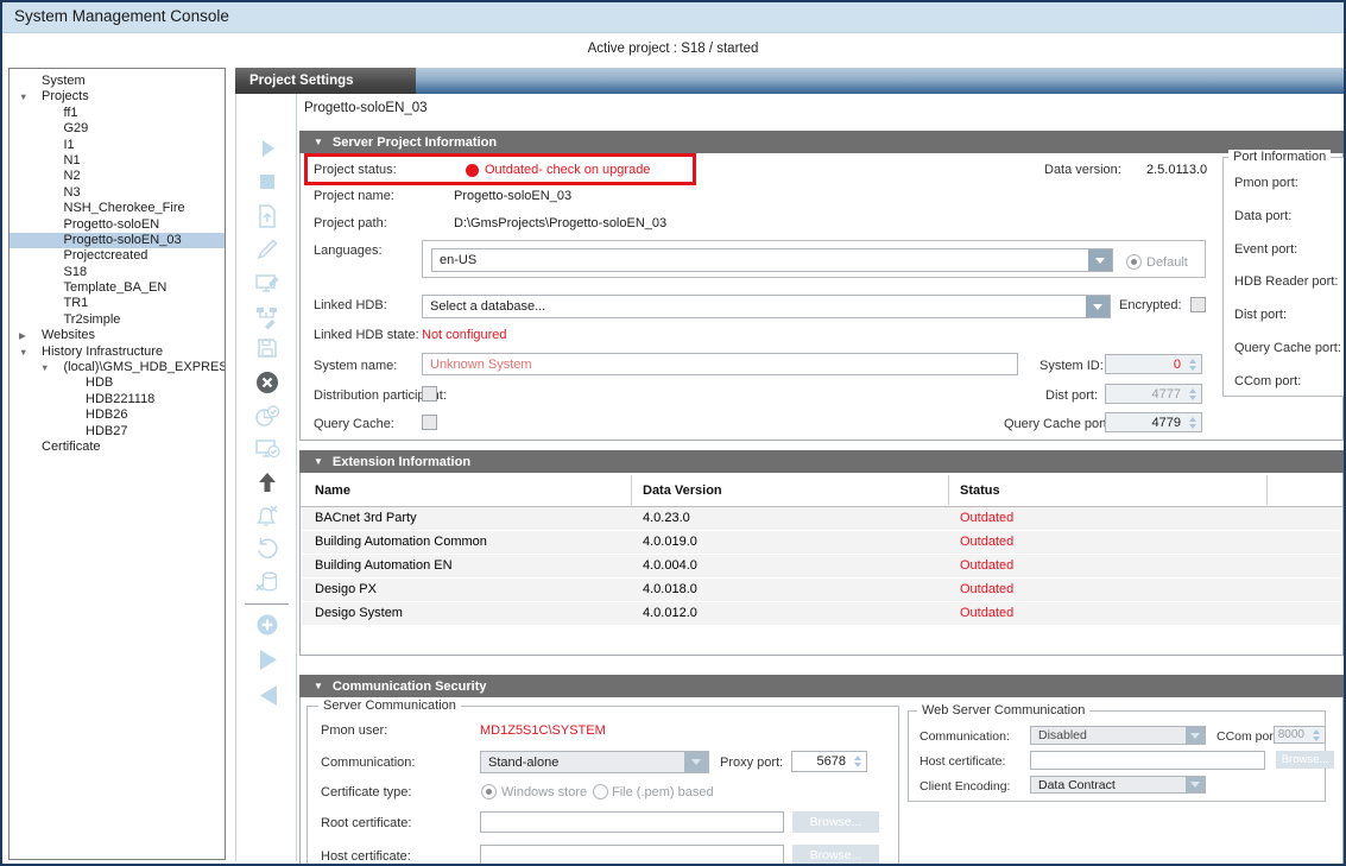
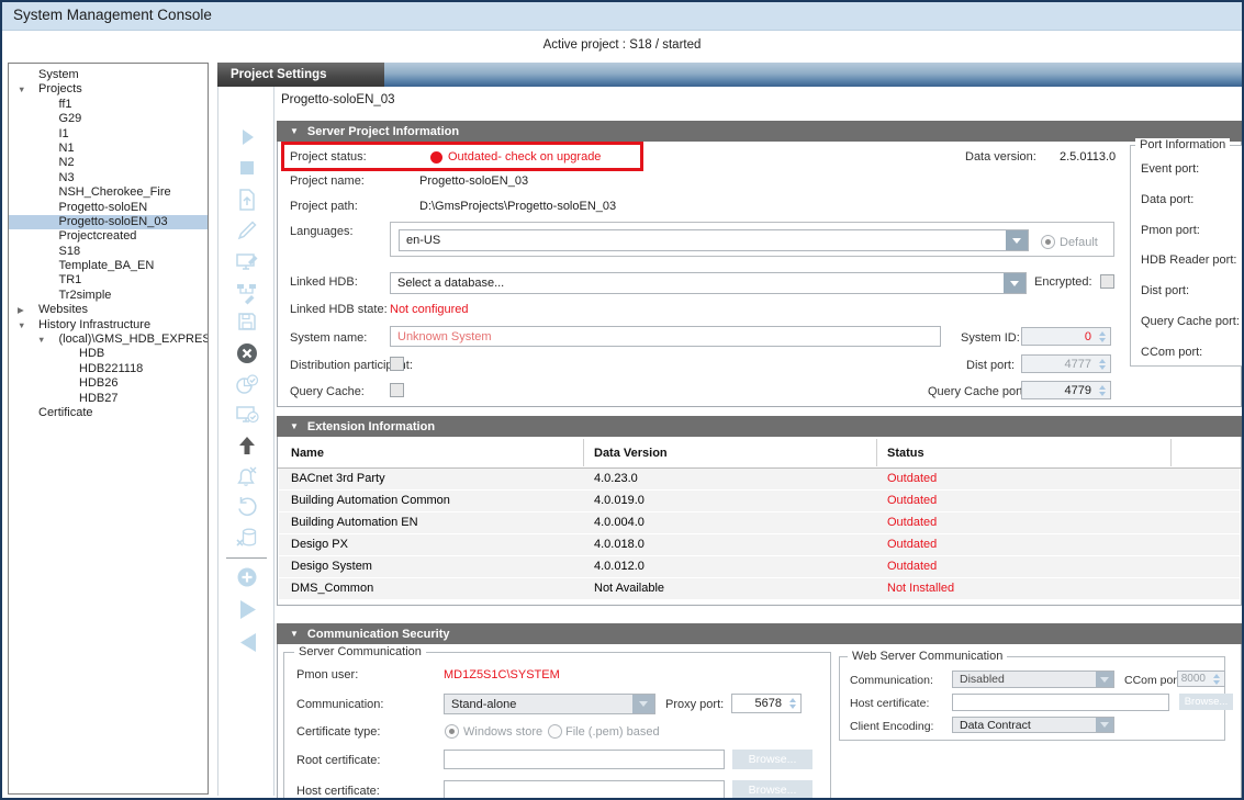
  System Management Console
  Active project : S18 / started
  System
  ▼
  Projects
  ff1
  G29
  I1
  N1
  N2
  N3
  NSH_Cherokee_Fire
  Progetto-soloEN
  Progetto-soloEN_03
  Projectcreated
  S18
  Template_BA_EN
  TR1
  Tr2simple
  ▶
  Websites
  ▼
  History Infrastructure
  ▼
  (local)\GMS_HDB_EXPRES
  HDB
  HDB221118
  HDB26
  HDB27
  Certificate
  Project Settings
  Progetto-soloEN_03
  ▼ Server Project Information
  Project status:
  Outdated- check on upgrade
  Data version:
  2.5.0113.0
  Project name:
  Progetto-soloEN_03
  Project path:
  D:\GmsProjects\Progetto-soloEN_03
  Languages:
  en-US
  Default
  Linked HDB:
  Select a database...
  Encrypted:
  Linked HDB state:
  Not configured
  System name:
  Unknown System
  System ID:
  0
  Distribution particit:
  Dist port:
  4777
  Query Cache:
  Query Cache por
  4779
  Port Information
- Pmon port:
+ Event port:
  Data port:
- Event port:
+ Pmon port:
  HDB Reader port:
  Dist port:
  Query Cache port:
  CCom port:
  ▼ Extension Information
  Name
  Data Version
  Status
  BACnet 3rd Party
  4.0.23.0
  Outdated
  Building Automation Common
  4.0.019.0
  Outdated
  Building Automation EN
  4.0.004.0
  Outdated
  Desigo PX
  4.0.018.0
  Outdated
  Desigo System
  4.0.012.0
  Outdated
+ DMS_Common
+ Not Available
+ Not Installed
  ▼ Communication Security
  Server Communication
  Pmon user:
  MD1Z5S1C\SYSTEM
  Communication:
  Stand-alone
  Proxy port:
  5678
  Certificate type:
  Windows store
  File (.pem) based
  Root certificate:
  Browse...
  Host certificate:
  Browse...
  Web Server Communication
  Communication:
  Disabled
  CCom por
  8000
  Host certificate:
  Browse...
  Client Encoding:
  Data Contract
